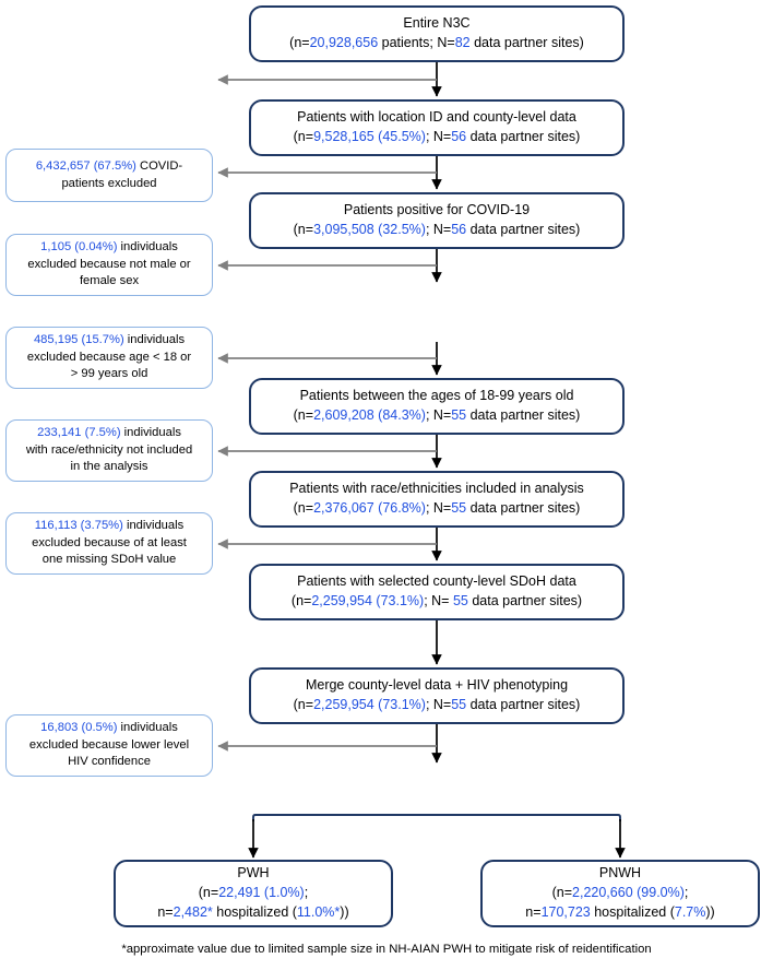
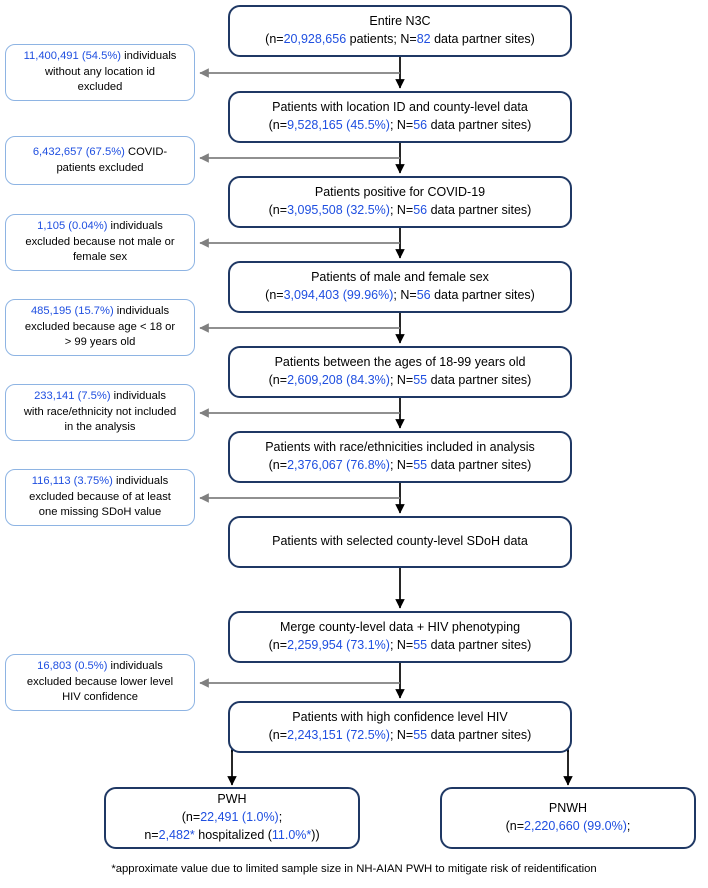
  Entire N3C
  (n=20,928,656 patients; N=82 data partner sites)
  Patients with location ID and county-level data
  (n=9,528,165 (45.5%); N=56 data partner sites)
  Patients positive for COVID-19
  (n=3,095,508 (32.5%); N=56 data partner sites)
+ Patients of male and female sex
+ (n=3,094,403 (99.96%); N=56 data partner sites)
  Patients between the ages of 18-99 years old
  (n=2,609,208 (84.3%); N=55 data partner sites)
  Patients with race/ethnicities included in analysis
  (n=2,376,067 (76.8%); N=55 data partner sites)
  Patients with selected county-level SDoH data
- (n=2,259,954 (73.1%); N= 55 data partner sites)
  Merge county-level data + HIV phenotyping
  (n=2,259,954 (73.1%); N=55 data partner sites)
+ Patients with high confidence level HIV
+ (n=2,243,151 (72.5%); N=55 data partner sites)
+ 11,400,491 (54.5%) individuals
+ without any location id
+ excluded
  6,432,657 (67.5%) COVID-
  patients excluded
  1,105 (0.04%) individuals
  excluded because not male or
  female sex
  485,195 (15.7%) individuals
  excluded because age < 18 or
  > 99 years old
  233,141 (7.5%) individuals
  with race/ethnicity not included
  in the analysis
  116,113 (3.75%) individuals
  excluded because of at least
  one missing SDoH value
  16,803 (0.5%) individuals
  excluded because lower level
  HIV confidence
  PWH
  (n=22,491 (1.0%);
  n=2,482* hospitalized (11.0%*))
  PNWH
  (n=2,220,660 (99.0%);
- n=170,723 hospitalized (7.7%))
  *approximate value due to limited sample size in NH-AIAN PWH to mitigate risk of reidentification
